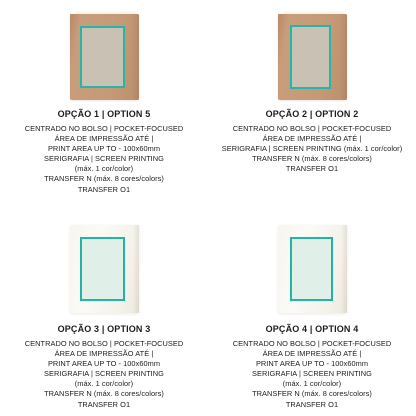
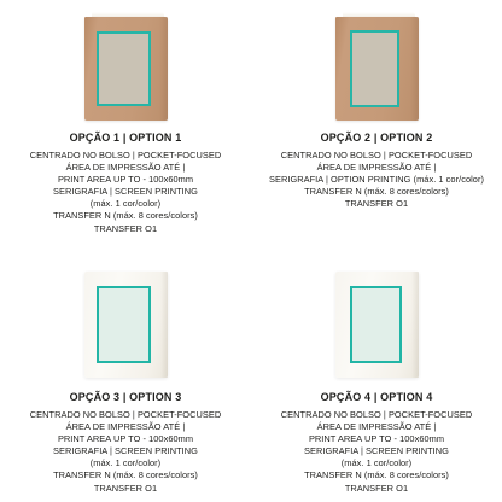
- OPÇÃO 1 | OPTION 5
+ OPÇÃO 1 | OPTION 1
  CENTRADO NO BOLSO | POCKET-FOCUSED
  ÁREA DE IMPRESSÃO ATÉ |
  PRINT AREA UP TO - 100x60mm
  SERIGRAFIA | SCREEN PRINTING
  (máx. 1 cor/color)
  TRANSFER N (máx. 8 cores/colors)
  TRANSFER O1
  OPÇÃO 2 | OPTION 2
  CENTRADO NO BOLSO | POCKET-FOCUSED
  ÁREA DE IMPRESSÃO ATÉ |
- SERIGRAFIA | SCREEN PRINTING (máx. 1 cor/color)
+ SERIGRAFIA | OPTION PRINTING (máx. 1 cor/color)
  TRANSFER N (máx. 8 cores/colors)
  TRANSFER O1
  OPÇÃO 3 | OPTION 3
  CENTRADO NO BOLSO | POCKET-FOCUSED
  ÁREA DE IMPRESSÃO ATÉ |
  PRINT AREA UP TO - 100x60mm
  SERIGRAFIA | SCREEN PRINTING
  (máx. 1 cor/color)
  TRANSFER N (máx. 8 cores/colors)
  TRANSFER O1
  OPÇÃO 4 | OPTION 4
  CENTRADO NO BOLSO | POCKET-FOCUSED
  ÁREA DE IMPRESSÃO ATÉ |
  PRINT AREA UP TO - 100x60mm
  SERIGRAFIA | SCREEN PRINTING
  (máx. 1 cor/color)
  TRANSFER N (máx. 8 cores/colors)
  TRANSFER O1
